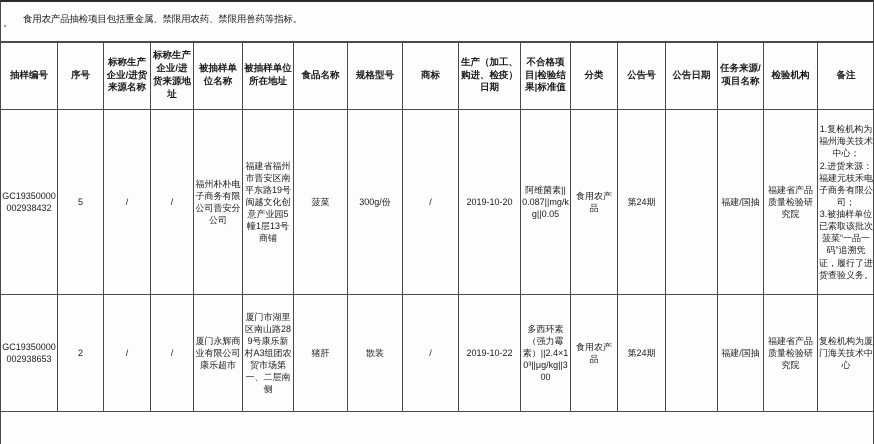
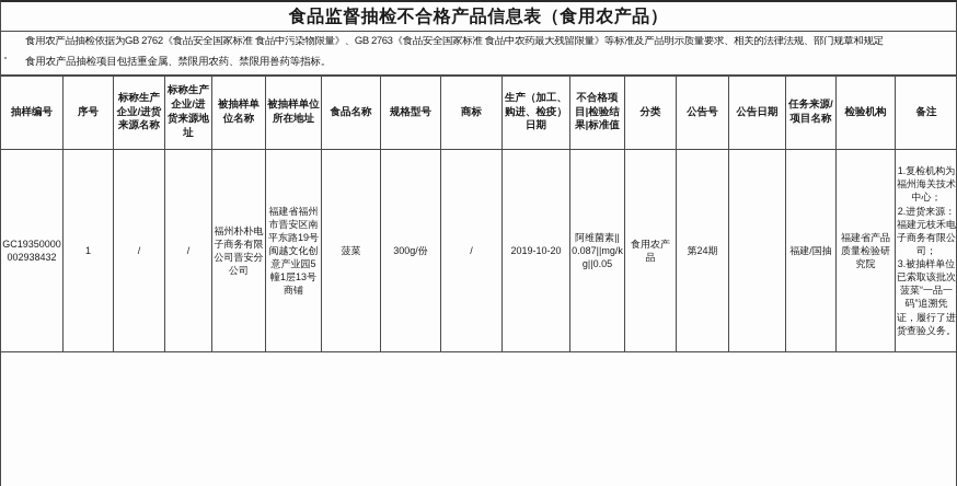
+ 食品监督抽检不合格产品信息表（食用农产品）
+ 食用农产品抽检依据为GB 2762《食品安全国家标准 食品中污染物限量》、GB 2763《食品安全国家标准 食品中农药最大残留限量》等标准及产品明示质量要求、相关的法律法规、部门规章和规定
  。
  食用农产品抽检项目包括重金属、禁限用农药、禁限用兽药等指标。
  抽样编号	序号	标称生产企业/进货来源名称	标称生产企业/进货来源地址	被抽样单位名称	被抽样单位所在地址	食品名称	规格型号	商标	生产（加工、购进、检疫）日期	不合格项目|检验结果|标准值	分类	公告号	公告日期	任务来源/项目名称	检验机构	备注
- GC19350000002938432	5	/	/	福州朴朴电子商务有限公司晋安分公司	福建省福州市晋安区南平东路19号闽越文化创意产业园5幢1层13号商铺	菠菜	300g/份	/	2019-10-20	阿维菌素||0.087||mg/kg||0.05	食用农产品	第24期		福建/国抽	福建省产品质量检验研究院	1.复检机构为福州海关技术中心； 2.进货来源：福建元枝禾电子商务有限公司； 3.被抽样单位已索取该批次菠菜“一品一码”追溯凭证，履行了进货查验义务。
+ GC19350000002938432	1	/	/	福州朴朴电子商务有限公司晋安分公司	福建省福州市晋安区南平东路19号闽越文化创意产业园5幢1层13号商铺	菠菜	300g/份	/	2019-10-20	阿维菌素||0.087||mg/kg||0.05	食用农产品	第24期		福建/国抽	福建省产品质量检验研究院	1.复检机构为福州海关技术中心； 2.进货来源：福建元枝禾电子商务有限公司； 3.被抽样单位已索取该批次菠菜“一品一码”追溯凭证，履行了进货查验义务。
- GC19350000002938653	2	/	/	厦门永辉商业有限公司康乐超市	厦门市湖里区南山路289号康乐新村A3组团农贸市场第一、二层南侧	猪肝	散装	/	2019-10-22	多西环素（强力霉素）||2.4×10³||μg/kg||300	食用农产品	第24期		福建/国抽	福建省产品质量检验研究院	复检机构为厦门海关技术中心
